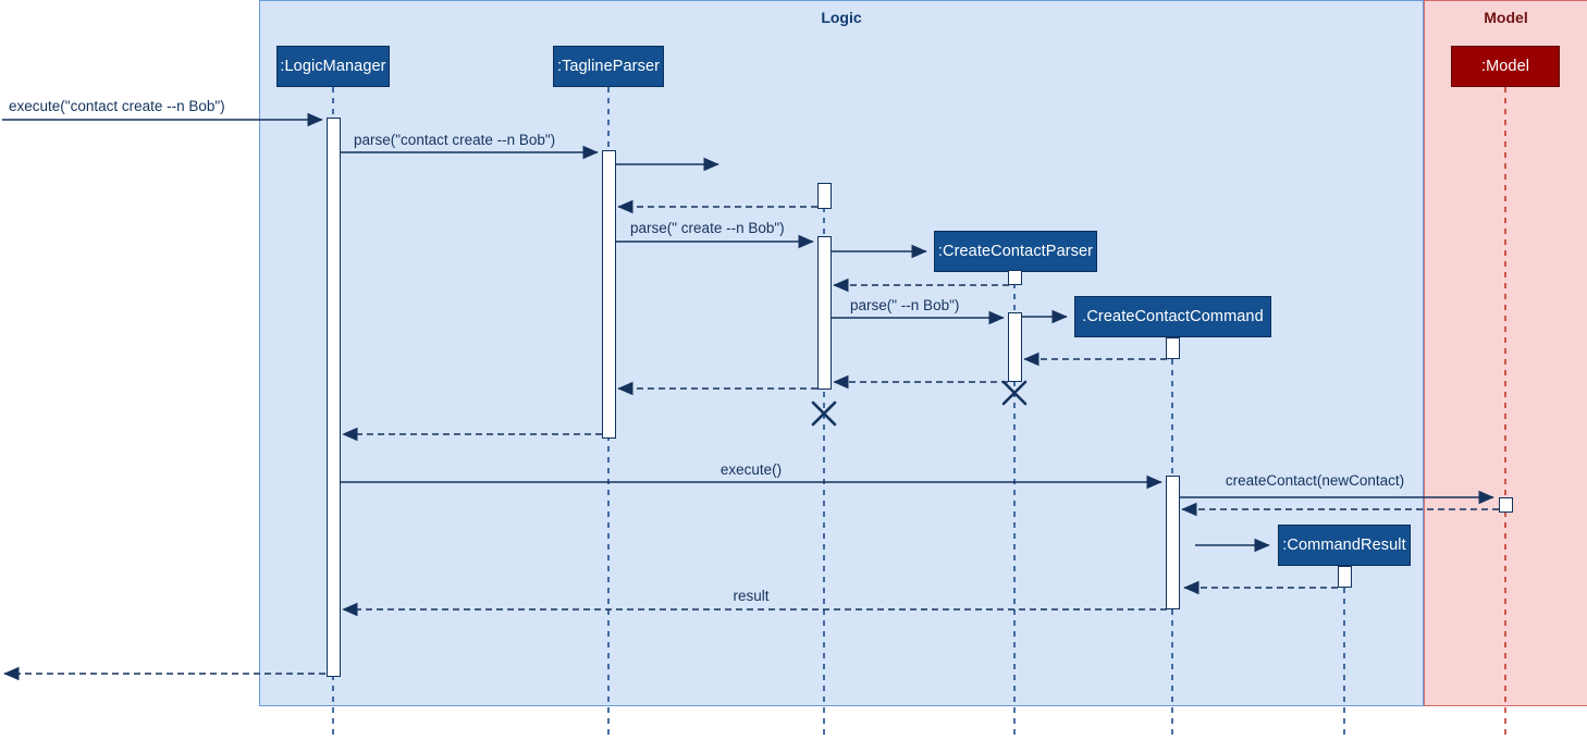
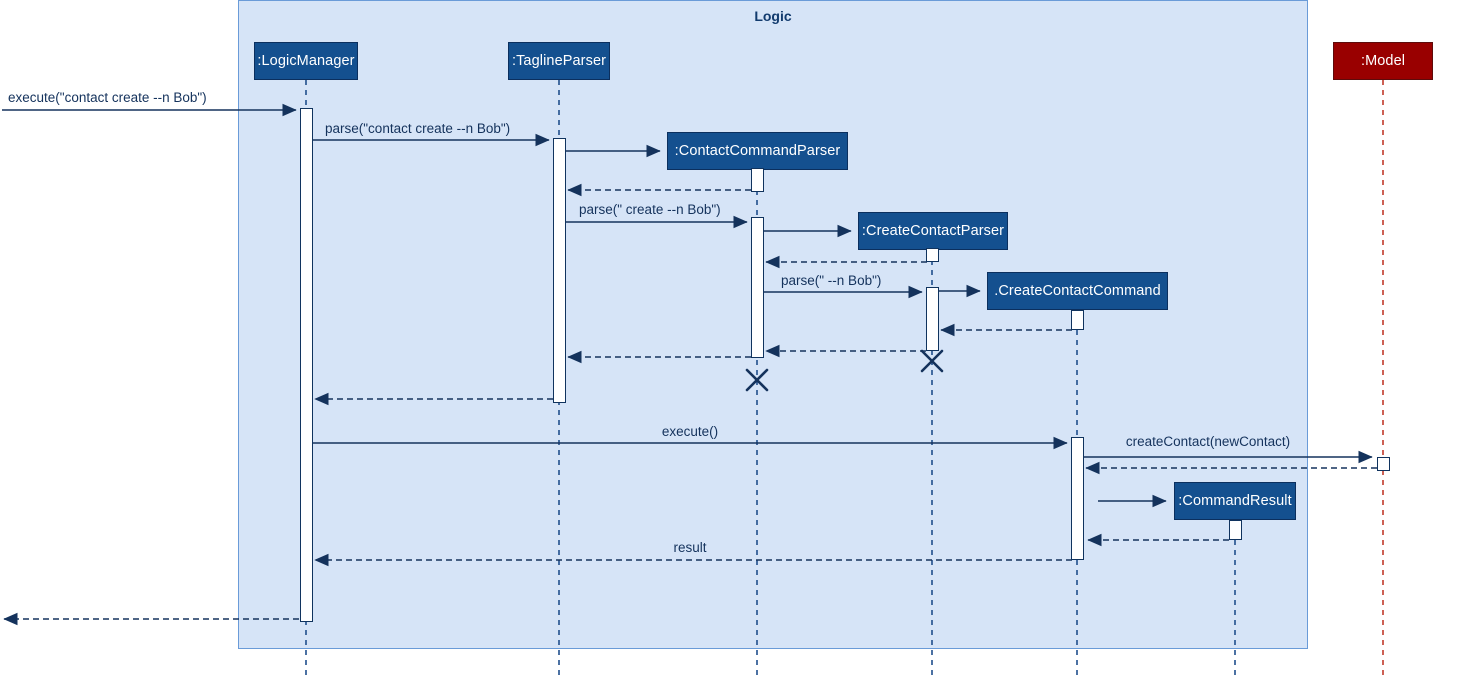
  Logic
- Model
  :LogicManager
  :TaglineParser
+ :ContactCommandParser
  :CreateContactParser
  .CreateContactCommand
  :CommandResult
  :Model
  execute("contact create --n Bob")
  parse("contact create --n Bob")
  parse(" create --n Bob")
  parse(" --n Bob")
  execute()
  createContact(newContact)
  result
